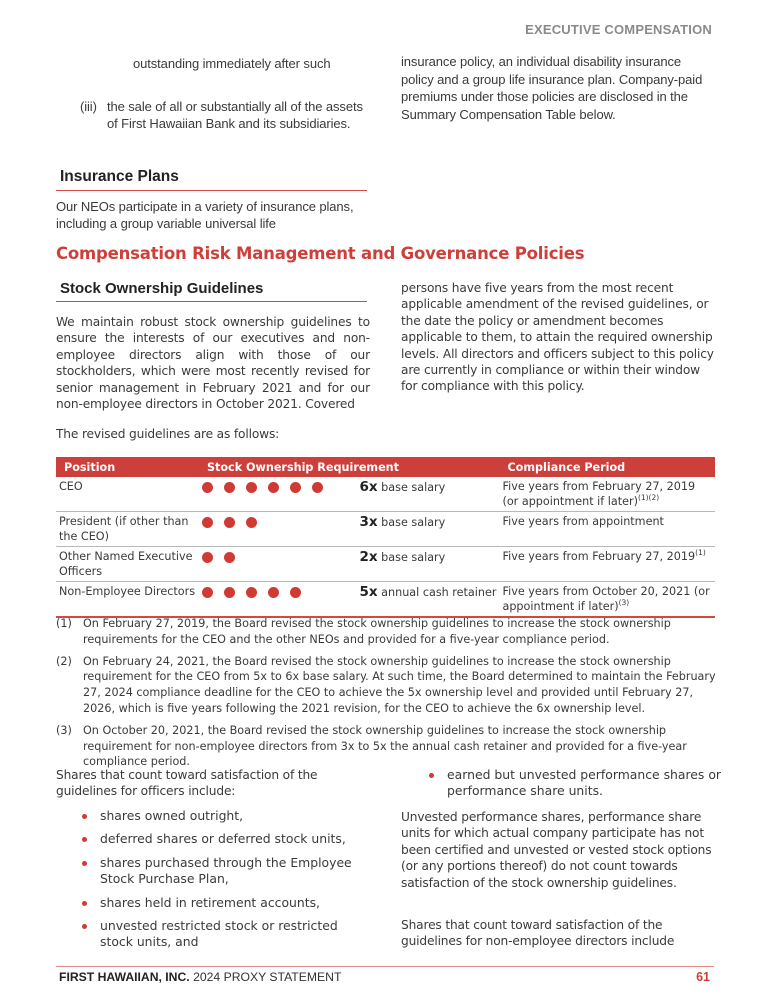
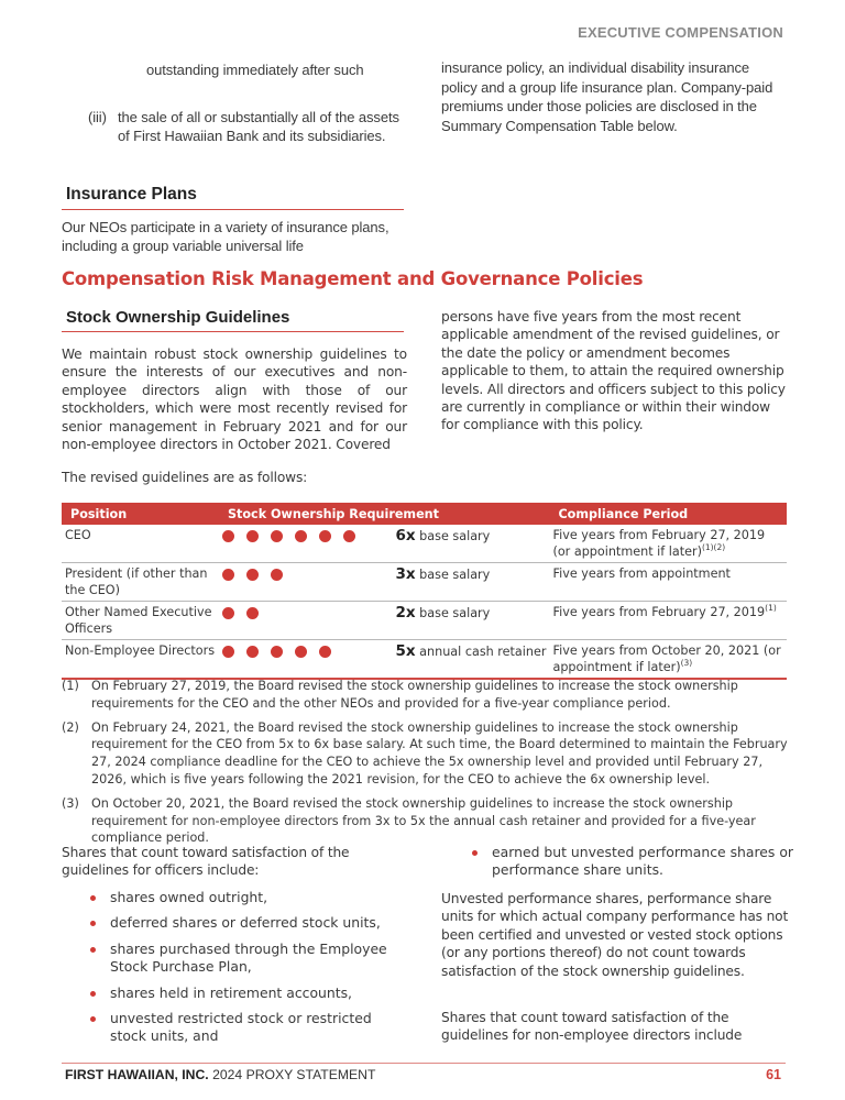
  EXECUTIVE COMPENSATION
  outstanding immediately after such
  (iii)
  the sale of all or substantially all of the assets of First Hawaiian Bank and its subsidiaries.
  insurance policy, an individual disability insurance policy and a group life insurance plan. Company-paid premiums under those policies are disclosed in the Summary Compensation Table below.
  Insurance Plans
  Our NEOs participate in a variety of insurance plans, including a group variable universal life
  Compensation Risk Management and Governance Policies
  Stock Ownership Guidelines
  We maintain robust stock ownership guidelines to ensure the interests of our executives and non-employee directors align with those of our stockholders, which were most recently revised for senior management in February 2021 and for our non-employee directors in October 2021. Covered
  persons have five years from the most recent applicable amendment of the revised guidelines, or the date the policy or amendment becomes applicable to them, to attain the required ownership levels. All directors and officers subject to this policy are currently in compliance or within their window for compliance with this policy.
  The revised guidelines are as follows:
  Position	Stock Ownership Requirement	Compliance Period
  CEO		6x base salary	Five years from February 27, 2019 (or appointment if later)(1)(2)
  President (if other than the CEO)		3x base salary	Five years from appointment
  Other Named Executive Officers		2x base salary	Five years from February 27, 2019(1)
  Non-Employee Directors		5x annual cash retainer	Five years from October 20, 2021 (or appointment if later)(3)
  (1)
  On February 27, 2019, the Board revised the stock ownership guidelines to increase the stock ownership requirements for the CEO and the other NEOs and provided for a five-year compliance period.
  (2)
  On February 24, 2021, the Board revised the stock ownership guidelines to increase the stock ownership requirement for the CEO from 5x to 6x base salary. At such time, the Board determined to maintain the February 27, 2024 compliance deadline for the CEO to achieve the 5x ownership level and provided until February 27, 2026, which is five years following the 2021 revision, for the CEO to achieve the 6x ownership level.
  (3)
  On October 20, 2021, the Board revised the stock ownership guidelines to increase the stock ownership requirement for non-employee directors from 3x to 5x the annual cash retainer and provided for a five-year compliance period.
  Shares that count toward satisfaction of the guidelines for officers include:
  shares owned outright,
  deferred shares or deferred stock units,
  shares purchased through the Employee Stock Purchase Plan,
  shares held in retirement accounts,
  unvested restricted stock or restricted stock units, and
  earned but unvested performance shares or performance share units.
- Unvested performance shares, performance share units for which actual company participate has not been certified and unvested or vested stock options (or any portions thereof) do not count towards satisfaction of the stock ownership guidelines.
+ Unvested performance shares, performance share units for which actual company performance has not been certified and unvested or vested stock options (or any portions thereof) do not count towards satisfaction of the stock ownership guidelines.
  Shares that count toward satisfaction of the guidelines for non-employee directors include
  FIRST HAWAIIAN, INC. 2024 PROXY STATEMENT
  61
